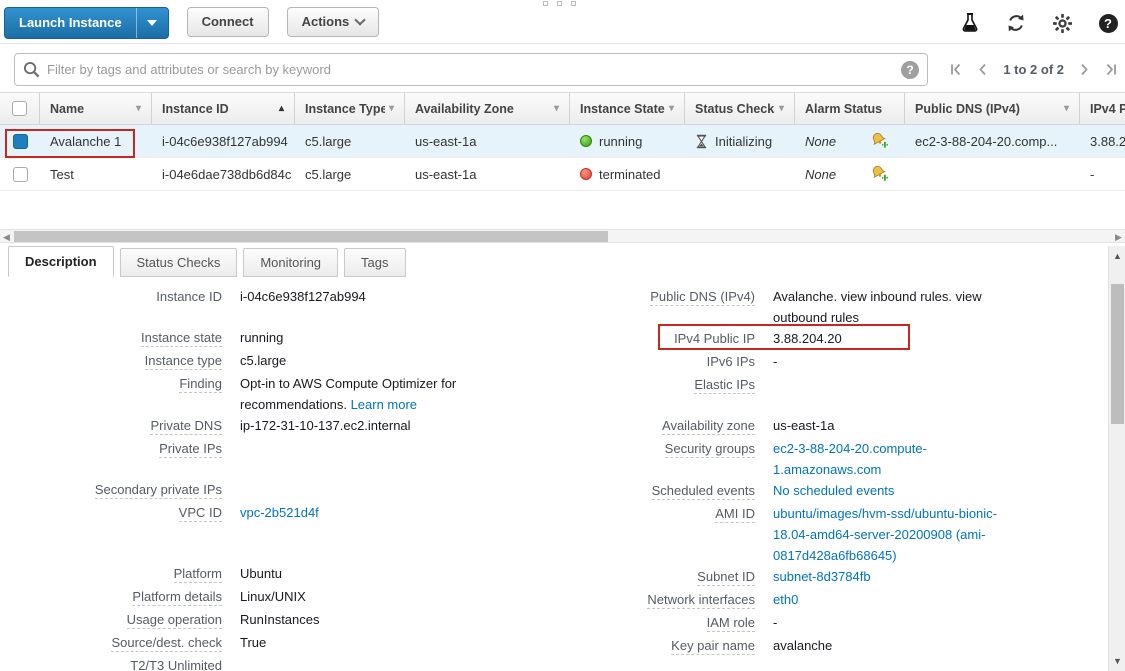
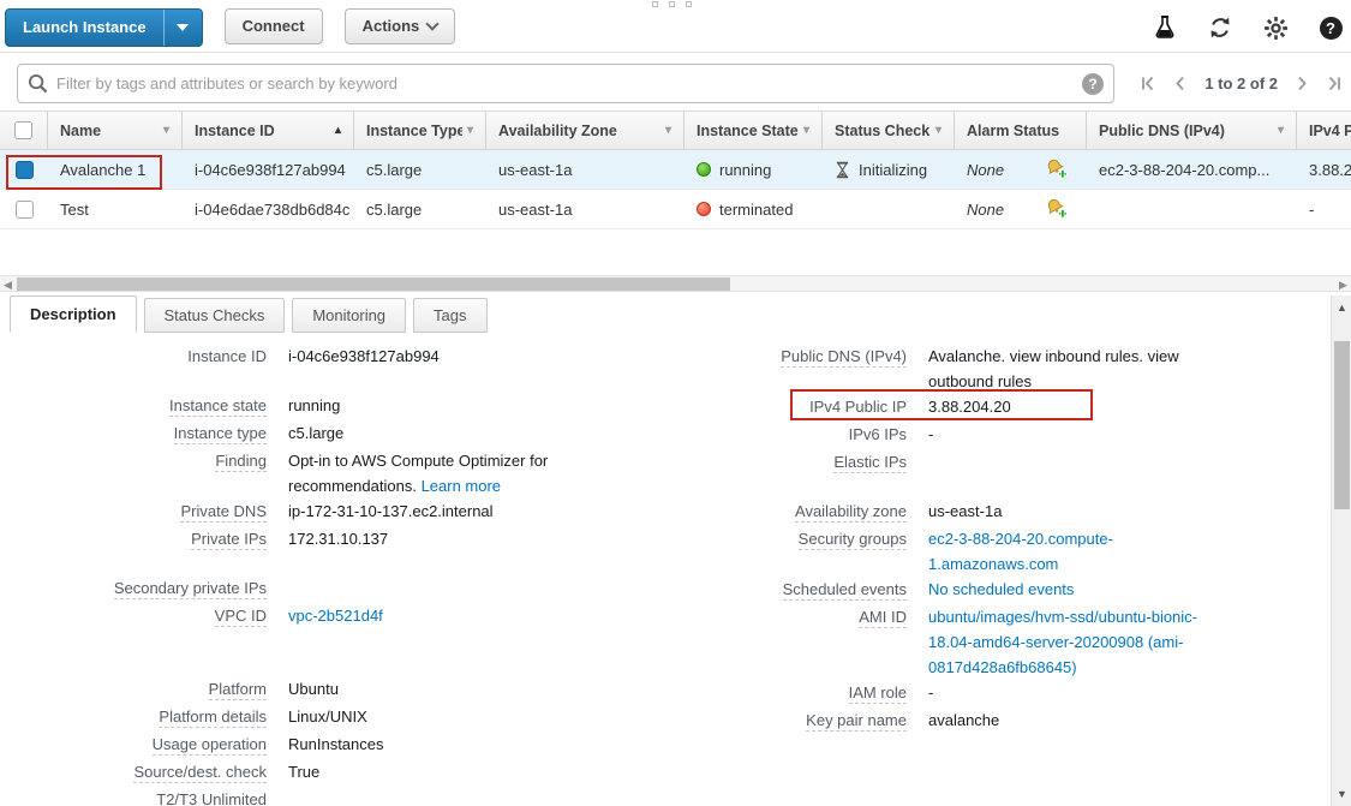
  Launch Instance
  Connect
  Actions
  ?
  Filter by tags and attributes or search by keyword
  ?
  1 to 2 of 2
  Name
  ▾
  Instance ID
  ▴
  Instance Type
  ▾
  Availability Zone
  ▾
  Instance State
  ▾
  Status Check
  ▾
  Alarm Status
  Public DNS (IPv4)
  ▾
  Avalanche 1
  i-04c6e938f127ab994
  c5.large
  us-east-1a
  running
  Initializing
  None
  ec2-3-88-204-20.comp...
  Test
  i-04e6dae738db6d84c
  c5.large
  us-east-1a
  terminated
  None
  -
  ◀
  ▶
  Description
  Status Checks
  Monitoring
  Tags
  Instance ID
  i-04c6e938f127ab994
  Instance state
  running
  Instance type
  c5.large
  Finding
  Opt-in to AWS Compute Optimizer for recommendations. Learn more
  Private DNS
  ip-172-31-10-137.ec2.internal
  Private IPs
+ 172.31.10.137
  Secondary private IPs
  VPC ID
  vpc-2b521d4f
  Platform
  Ubuntu
  Platform details
  Linux/UNIX
  Usage operation
  RunInstances
  Source/dest. check
  True
  T2/T3 Unlimited
  Public DNS (IPv4)
  Avalanche. view inbound rules. view outbound rules
  IPv4 Public IP
  3.88.204.20
  IPv6 IPs
  -
  Elastic IPs
  Availability zone
  us-east-1a
  Security groups
  ec2-3-88-204-20.compute-1.amazonaws.com
  Scheduled events
  No scheduled events
  AMI ID
  ubuntu/images/hvm-ssd/ubuntu-bionic-18.04-amd64-server-20200908 (ami-0817d428a6fb68645)
- Subnet ID
- subnet-8d3784fb
- Network interfaces
- eth0
  IAM role
  -
  Key pair name
  avalanche
  ▲
  ▼
